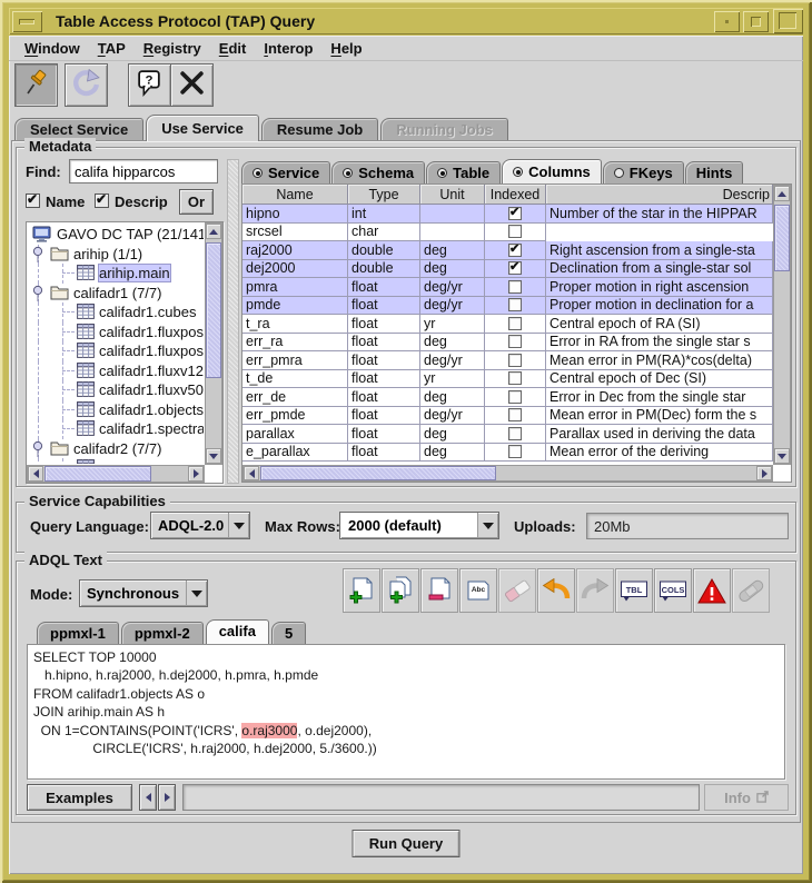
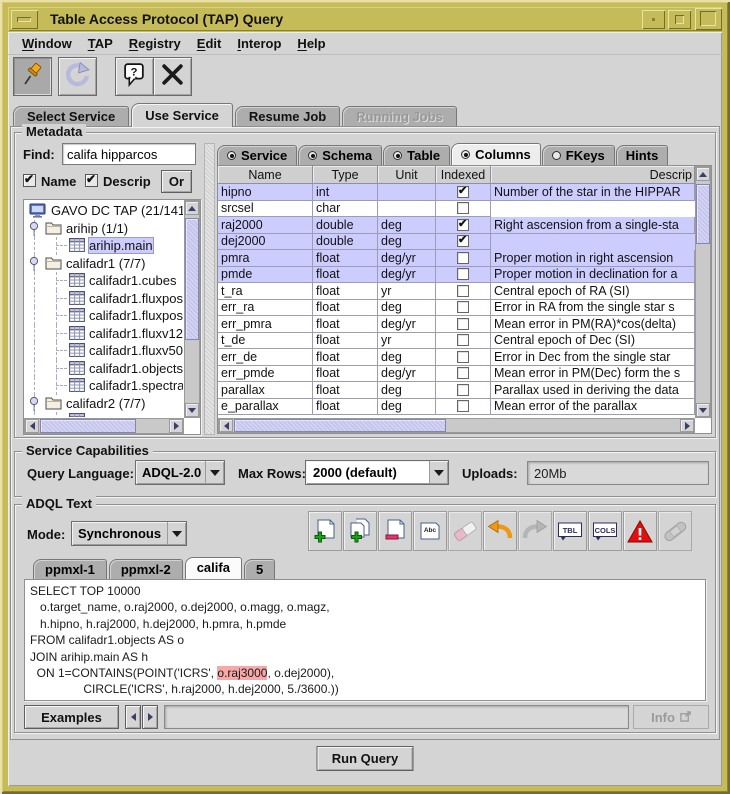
  Table Access Protocol (TAP) Query
  Window
  TAP
  Registry
  Edit
  Interop
  Help
  ?
  Select Service
  Use Service
  Resume Job
  Running Jobs
  Metadata
  Find:
  califa hipparcos
  Name
  Descrip
  Or
  GAVO DC TAP (21/141
  arihip (1/1)
  arihip.main
  califadr1 (7/7)
  califadr1.cubes
  califadr1.fluxpos
  califadr1.fluxpos
  califadr1.fluxv12
  califadr1.fluxv50
  califadr1.objects
  califadr1.spectra
  califadr2 (7/7)
  Service
  Schema
  Table
  Columns
  FKeys
  Hints
  Name
  Type
  Unit
  Indexed
  Descrip
  hipno
  int
  Number of the star in the HIPPAR
  srcsel
  char
  raj2000
  double
  deg
  Right ascension from a single-sta
  dej2000
  double
  deg
- Declination from a single-star sol
  pmra
  float
  deg/yr
  Proper motion in right ascension
  pmde
  float
  deg/yr
  Proper motion in declination for a
  t_ra
  float
  yr
  Central epoch of RA (SI)
  err_ra
  float
  deg
  Error in RA from the single star s
  err_pmra
  float
  deg/yr
  Mean error in PM(RA)*cos(delta)
  t_de
  float
  yr
  Central epoch of Dec (SI)
  err_de
  float
  deg
  Error in Dec from the single star
  err_pmde
  float
  deg/yr
  Mean error in PM(Dec) form the s
  parallax
  float
  deg
  Parallax used in deriving the data
  e_parallax
  float
  deg
- Mean error of the deriving
+ Mean error of the parallax
  Service Capabilities
  Query Language:
  ADQL-2.0
  Max Rows:
  2000 (default)
  Uploads:
  20Mb
  ADQL Text
  Mode:
  Synchronous
  TBL
  COLS
  ppmxl-1
  ppmxl-2
  califa
  5
  SELECT TOP 10000
+ o.target_name, o.raj2000, o.dej2000, o.magg, o.magz,
  h.hipno, h.raj2000, h.dej2000, h.pmra, h.pmde
  FROM califadr1.objects AS o
  JOIN arihip.main AS h
  ON 1=CONTAINS(POINT('ICRS', o.raj3000, o.dej2000),
  CIRCLE('ICRS', h.raj2000, h.dej2000, 5./3600.))
  Examples
  Info
  Run Query
